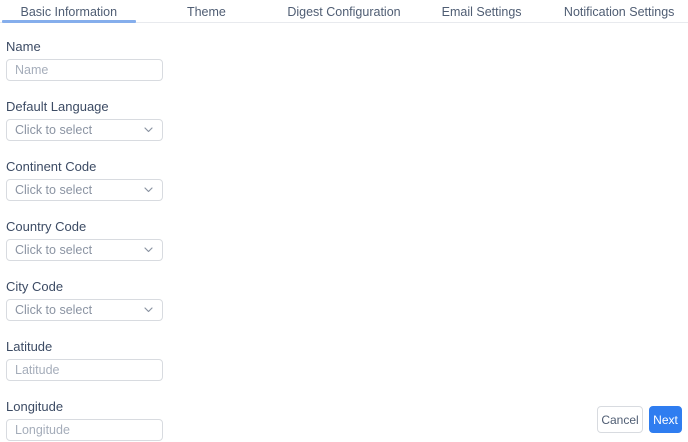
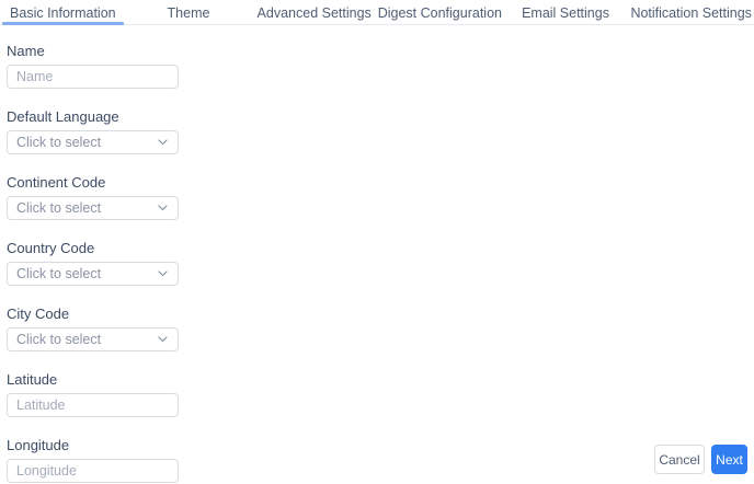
  Basic Information
  Theme
+ Advanced Settings
  Digest Configuration
  Email Settings
  Notification Settings
  Name
  Name
  Default Language
  Click to select
  Continent Code
  Click to select
  Country Code
  Click to select
  City Code
  Click to select
  Latitude
  Latitude
  Longitude
  Longitude
  Cancel
  Next
